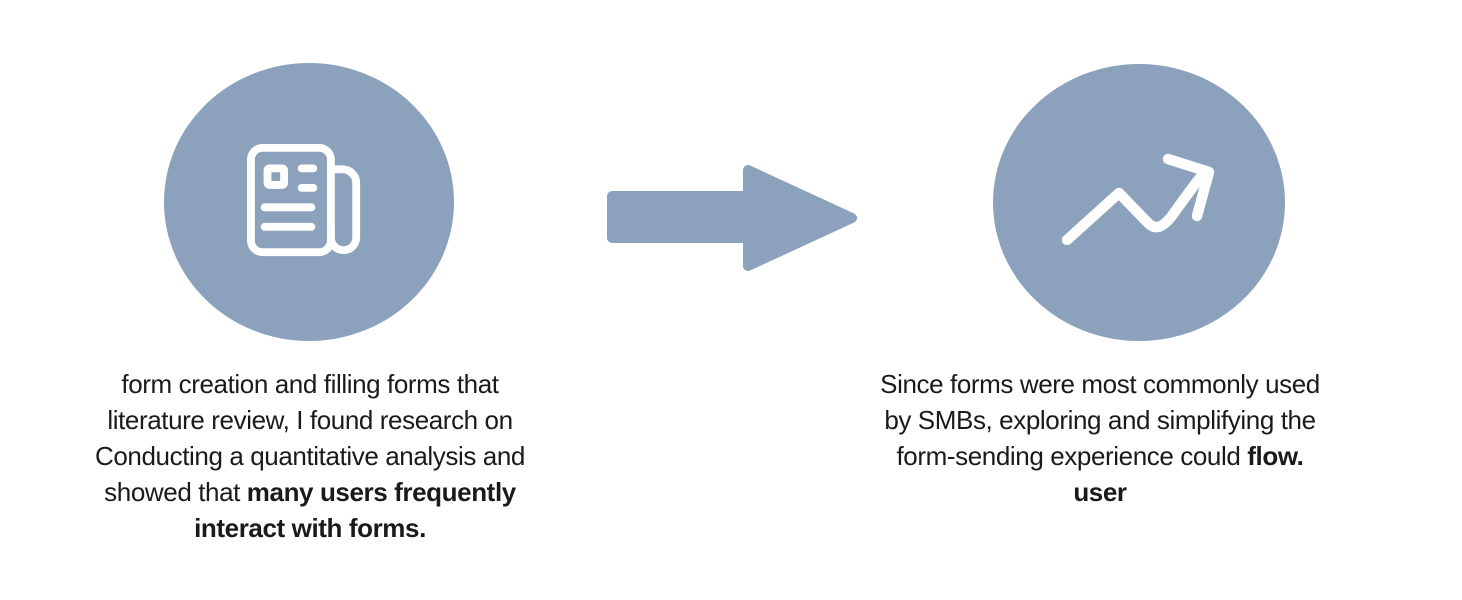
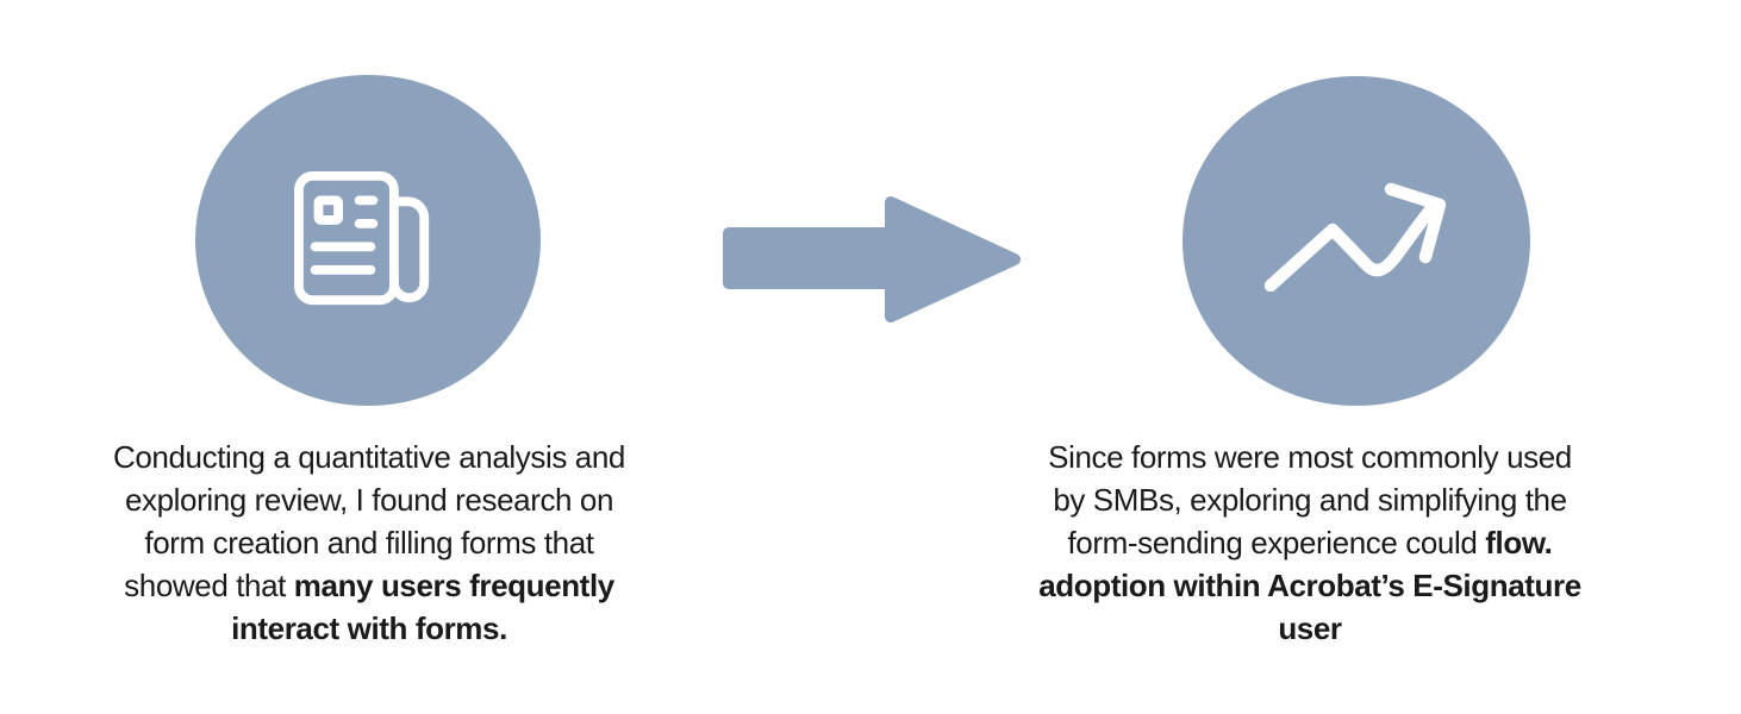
- form creation and filling forms that
+ Conducting a quantitative analysis and
- literature review, I found research on
+ exploring review, I found research on
- Conducting a quantitative analysis and
+ form creation and filling forms that
  showed that many users frequently
  interact with forms.
  Since forms were most commonly used
  by SMBs, exploring and simplifying the
  form-sending experience could flow.
+ adoption within Acrobat’s E-Signature
  user
